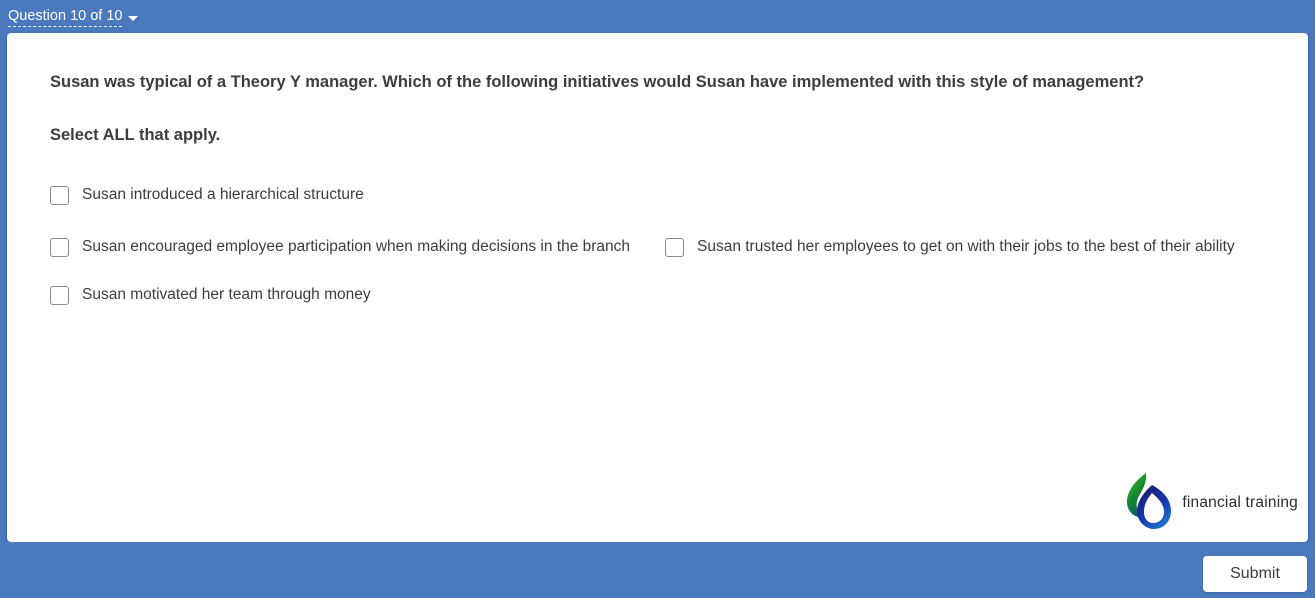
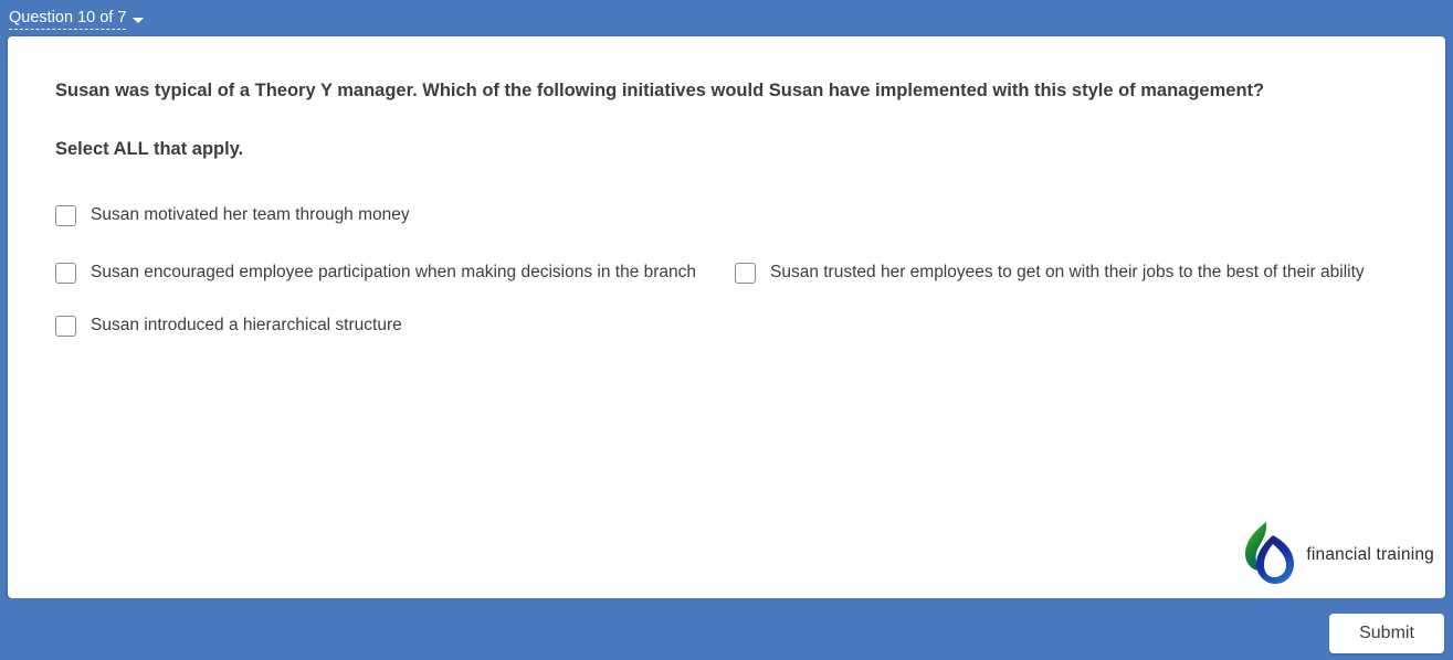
- Question 10 of 10
+ Question 10 of 7
  Susan was typical of a Theory Y manager. Which of the following initiatives would Susan have implemented with this style of management?
  Select ALL that apply.
- Susan introduced a hierarchical structure
+ Susan motivated her team through money
  Susan encouraged employee participation when making decisions in the branch
  Susan trusted her employees to get on with their jobs to the best of their ability
- Susan motivated her team through money
+ Susan introduced a hierarchical structure
  financial training
  Submit
